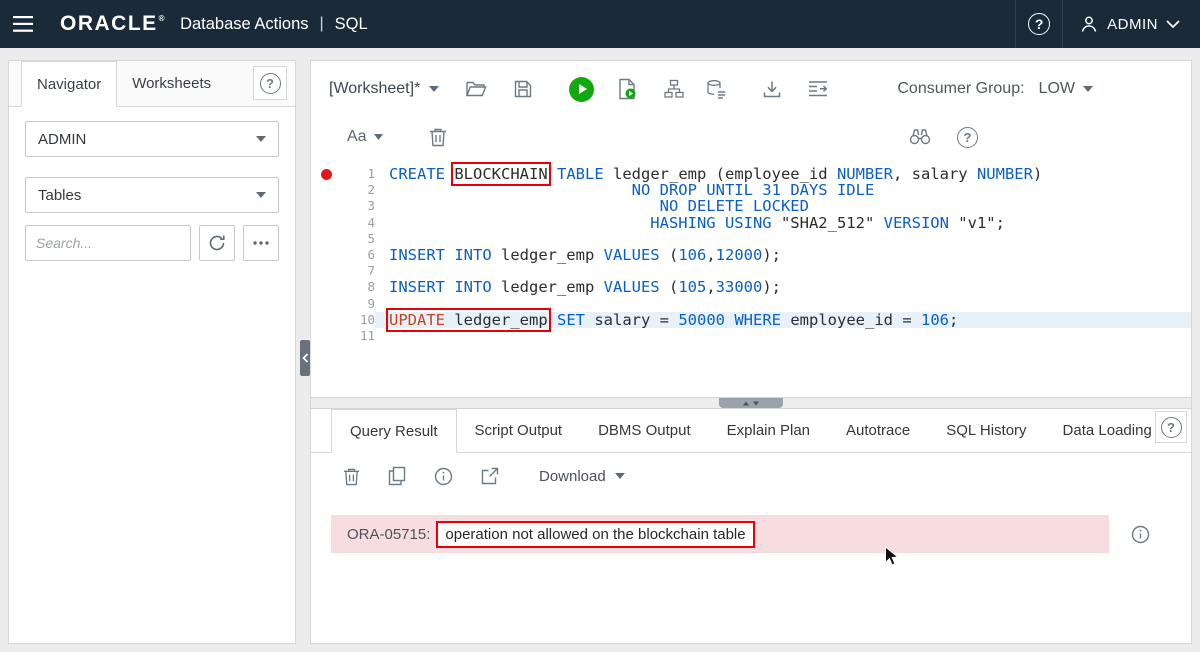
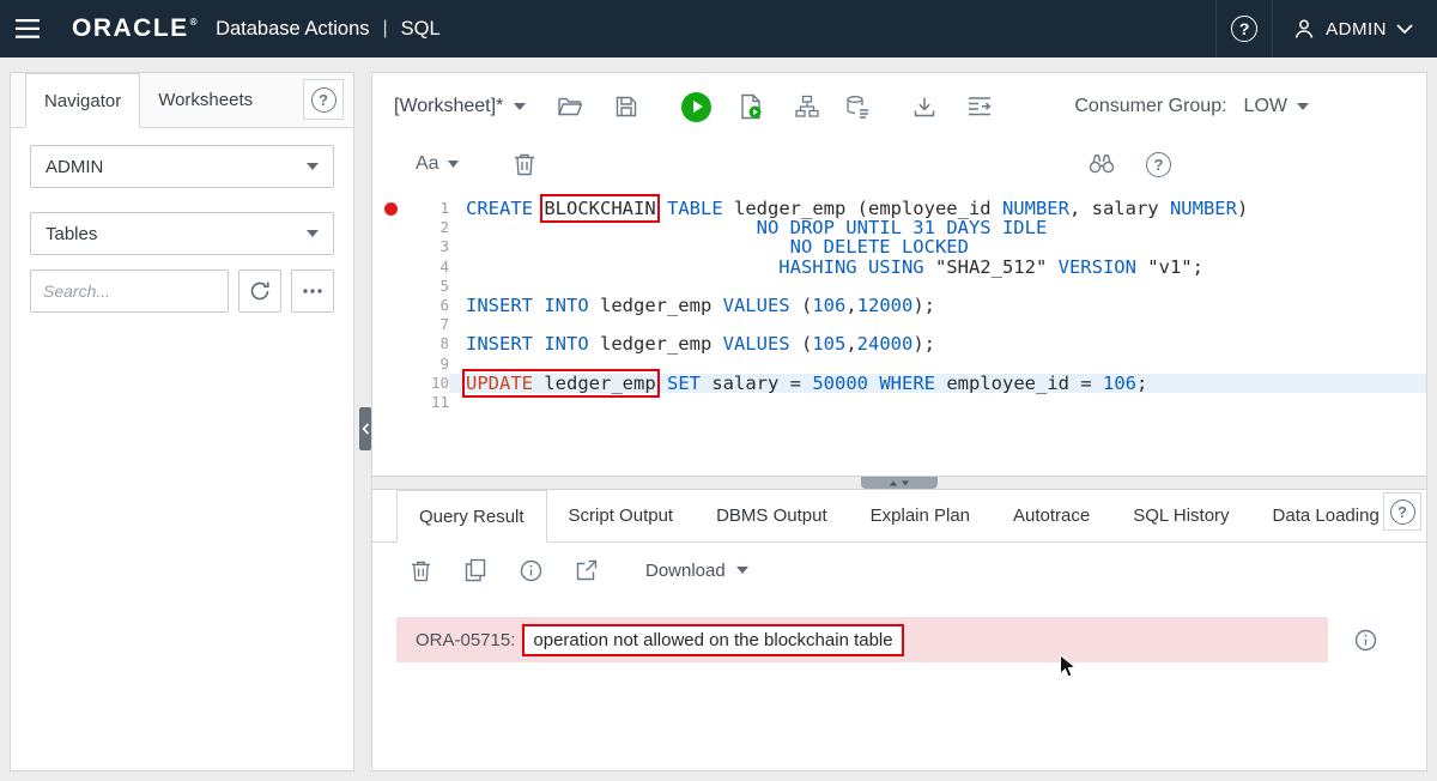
  ORACLE
  ®
  Database Actions
  |
  SQL
  ?
  ADMIN
  Navigator
  Worksheets
  ?
  ADMIN
  Tables
  Search...
  [Worksheet]*
  Consumer Group:
  LOW
  Aa
  ?
  1
  CREATE BLOCKCHAIN TABLE ledger_emp (employee_id NUMBER, salary NUMBER)
  2
  NO DROP UNTIL 31 DAYS IDLE
  3
  NO DELETE LOCKED
  4
  HASHING USING "SHA2_512" VERSION "v1";
  5
  6
  INSERT INTO ledger_emp VALUES (106,12000);
  7
  8
- INSERT INTO ledger_emp VALUES (105,33000);
+ INSERT INTO ledger_emp VALUES (105,24000);
  9
  10
  UPDATE ledger_emp SET salary = 50000 WHERE employee_id = 106;
  11
  Query Result
  Script Output
  DBMS Output
  Explain Plan
  Autotrace
  SQL History
  Data Loading
  ?
  Download
  ORA-05715:
  operation not allowed on the blockchain table
